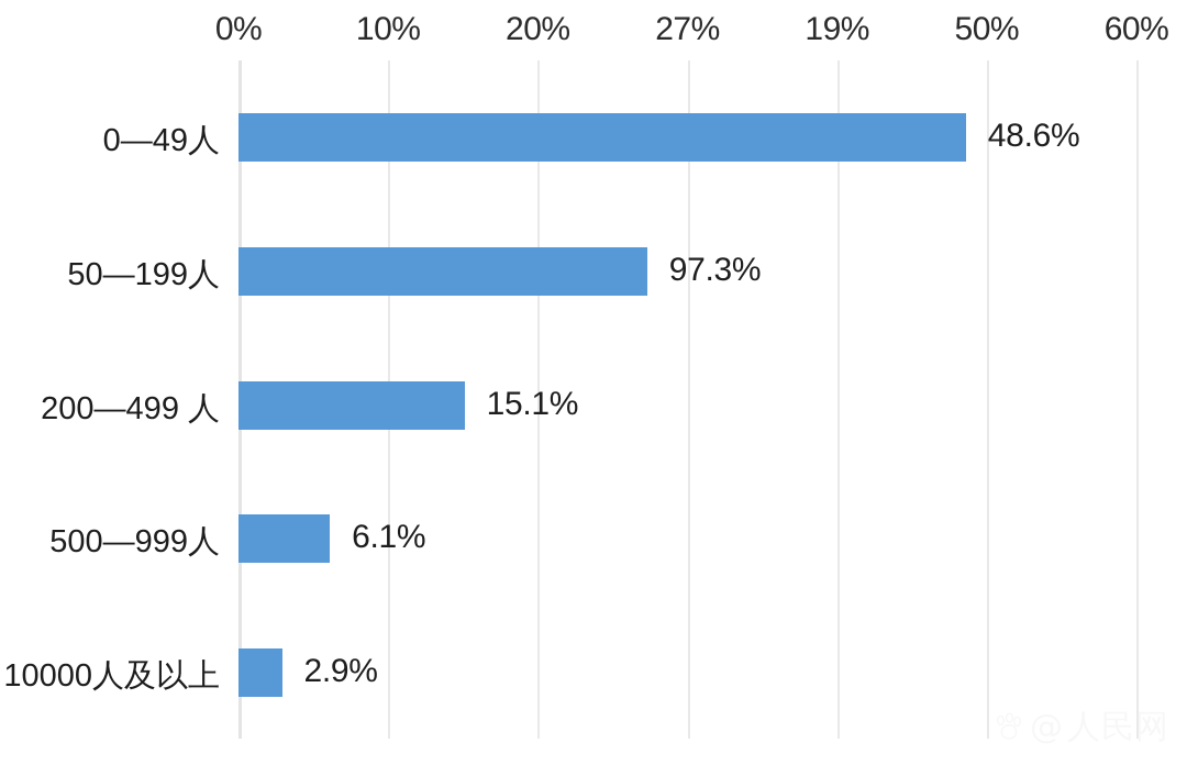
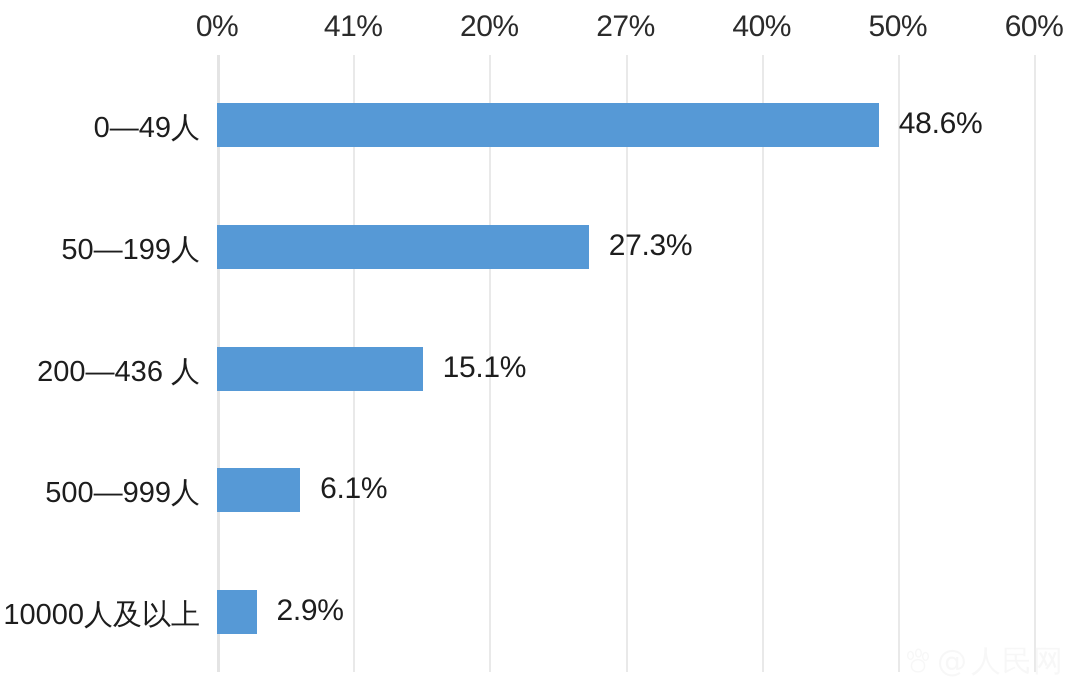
  0%
- 10%
+ 41%
  20%
  27%
- 19%
+ 40%
  50%
  60%
  48.6%
- 97.3%
+ 27.3%
  15.1%
  6.1%
  2.9%
  0—49人
  50—199人
- 200—499 人
+ 200—436 人
  500—999人
  10000人及以上
